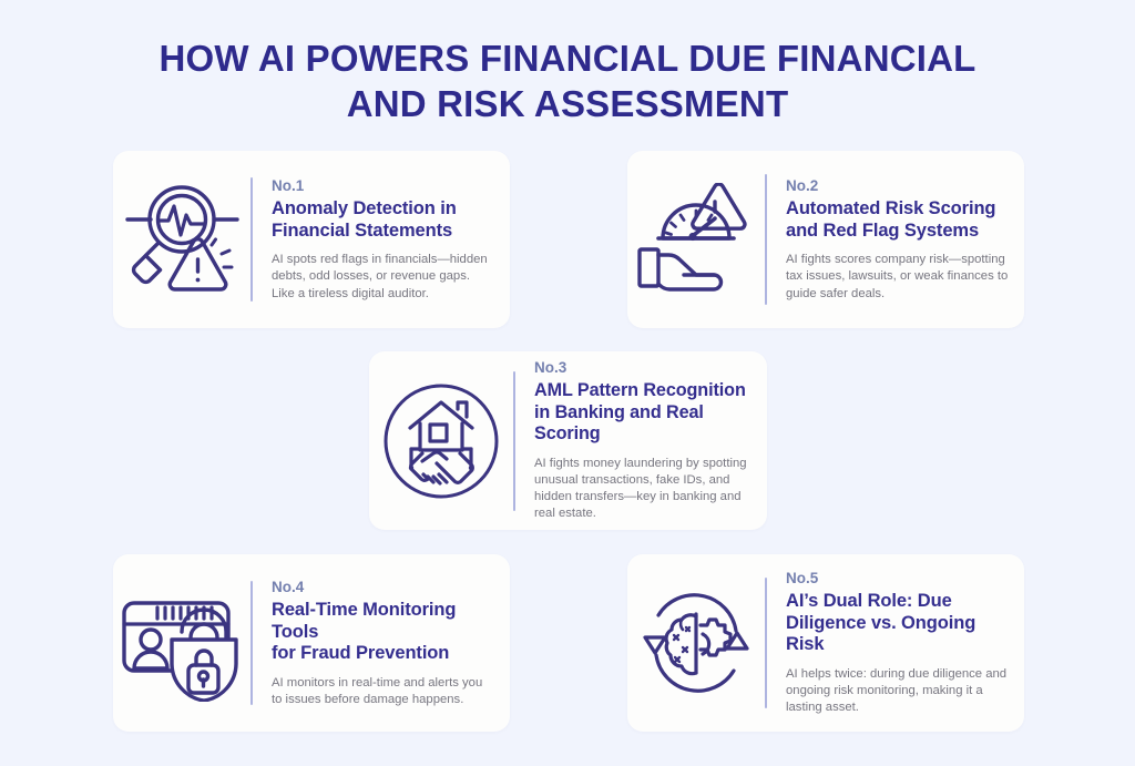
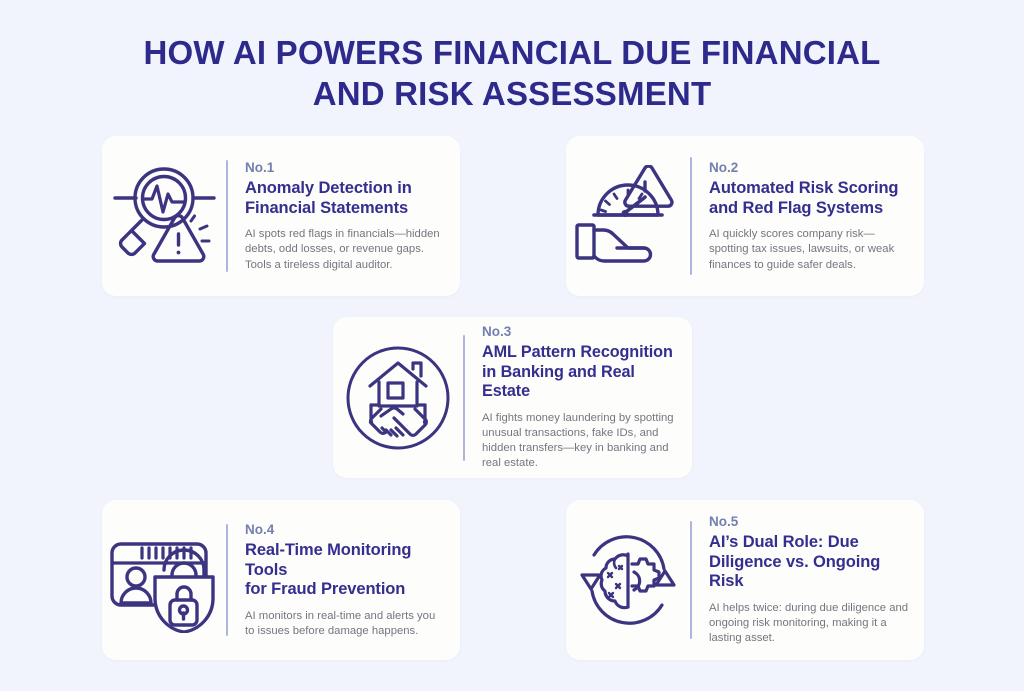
  HOW AI POWERS FINANCIAL DUE FINANCIAL
  AND RISK ASSESSMENT
  No.1
  Anomaly Detection in
  Financial Statements
- AI spots red flags in financials—hidden debts, odd losses, or revenue gaps. Like a tireless digital auditor.
+ AI spots red flags in financials—hidden debts, odd losses, or revenue gaps. Tools a tireless digital auditor.
  No.2
  Automated Risk Scoring
  and Red Flag Systems
- AI fights scores company risk—spotting tax issues, lawsuits, or weak finances to guide safer deals.
+ AI quickly scores company risk—spotting tax issues, lawsuits, or weak finances to guide safer deals.
  No.3
  AML Pattern Recognition
- in Banking and Real Scoring
+ in Banking and Real Estate
  AI fights money laundering by spotting unusual transactions, fake IDs, and hidden transfers—key in banking and real estate.
  No.4
  Real-Time Monitoring Tools
  for Fraud Prevention
  AI monitors in real-time and alerts you to issues before damage happens.
  No.5
  AI’s Dual Role: Due
  Diligence vs. Ongoing Risk
  AI helps twice: during due diligence and ongoing risk monitoring, making it a lasting asset.
